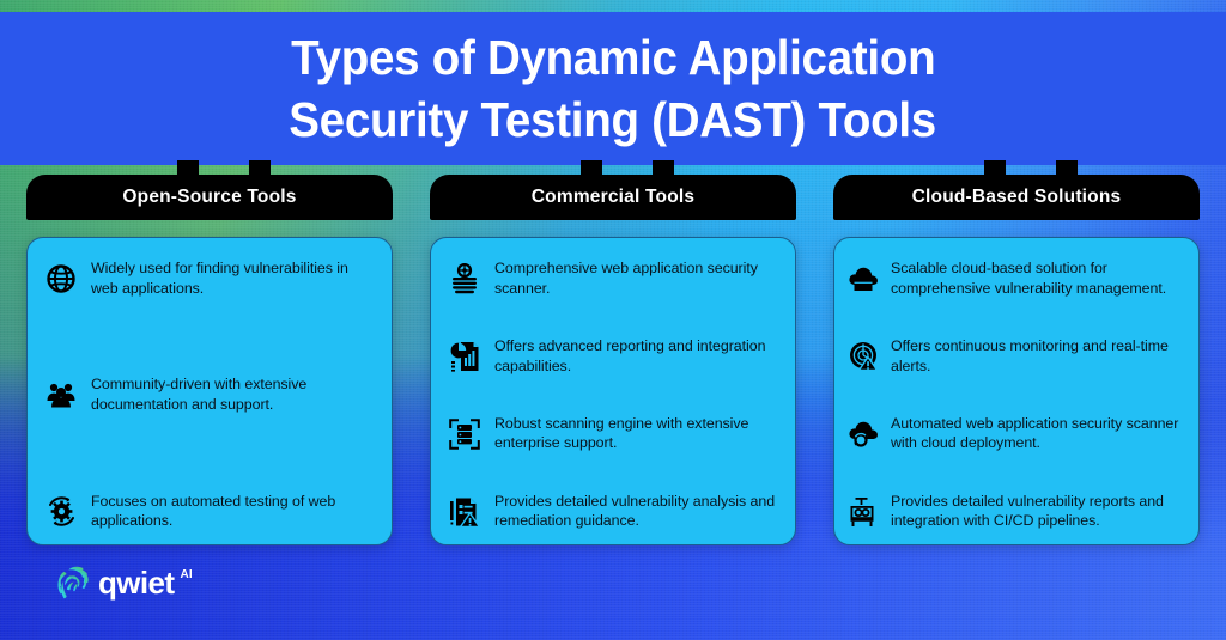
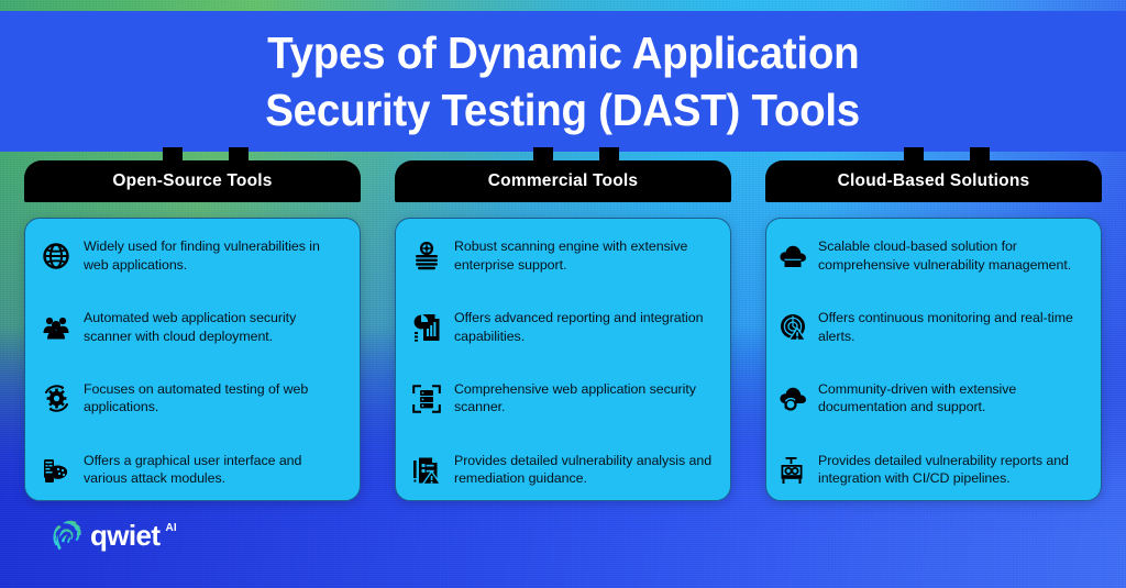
  Types of Dynamic Application
  Security Testing (DAST) Tools
  Open-Source Tools
  Widely used for finding vulnerabilities in web applications.
- Community-driven with extensive documentation and support.
+ Automated web application security scanner with cloud deployment.
  Focuses on automated testing of web applications.
+ Offers a graphical user interface and various attack modules.
  Commercial Tools
- Comprehensive web application security scanner.
+ Robust scanning engine with extensive enterprise support.
  Offers advanced reporting and integration capabilities.
- Robust scanning engine with extensive enterprise support.
+ Comprehensive web application security scanner.
  Provides detailed vulnerability analysis and remediation guidance.
  Cloud-Based Solutions
  Scalable cloud-based solution for comprehensive vulnerability management.
  Offers continuous monitoring and real-time alerts.
- Automated web application security scanner with cloud deployment.
+ Community-driven with extensive documentation and support.
  Provides detailed vulnerability reports and integration with CI/CD pipelines.
  qwiet
  AI
